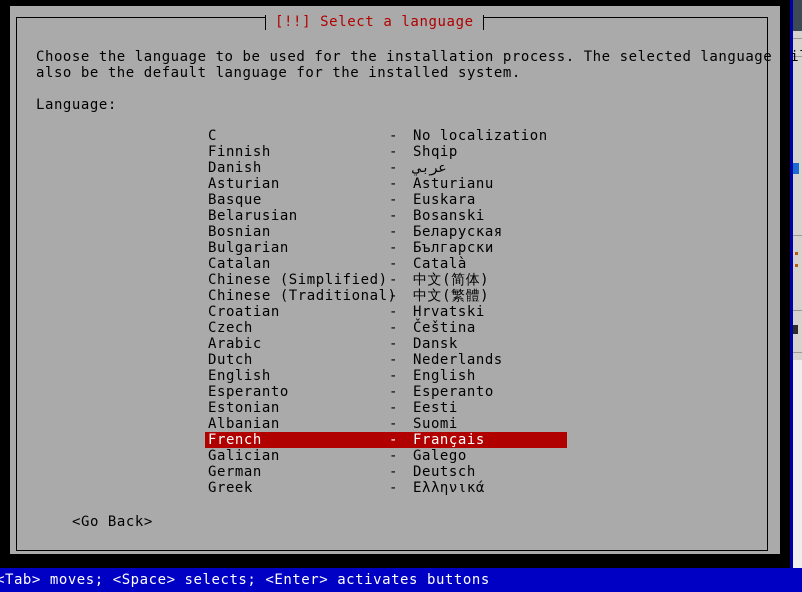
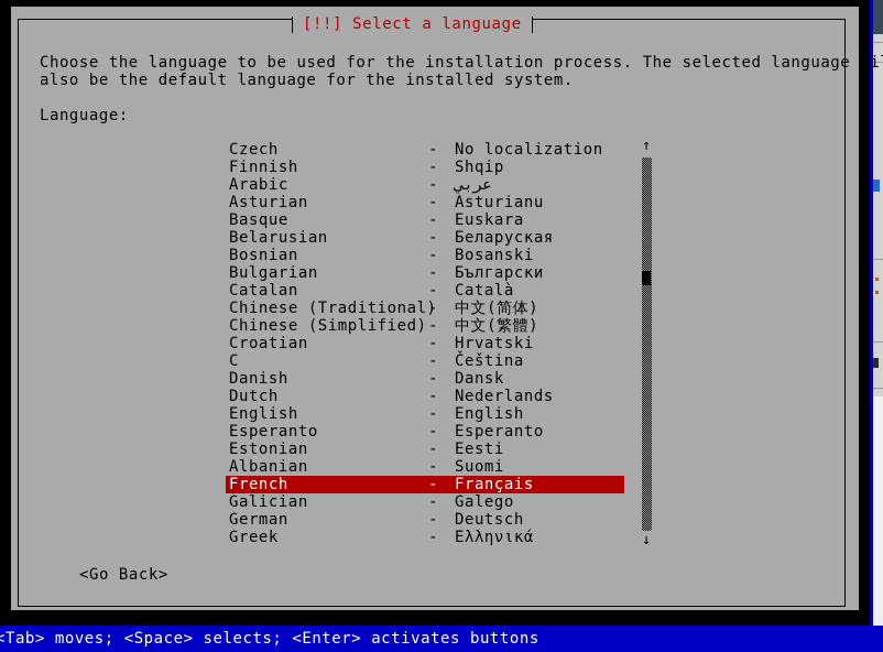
  [!!] Select a language
  Choose the language to be used for the installation process. The selected language wi
  also be the default language for the installed system.
  Language:
- C
+ Czech
  -
  No localization
  Finnish
  -
  Shqip
- Danish
+ Arabic
  -
  عربي
  Asturian
  -
  Asturianu
  Basque
  -
  Euskara
  Belarusian
  -
- Bosanski
+ Беларуская
  Bosnian
  -
- Беларуская
+ Bosanski
  Bulgarian
  -
  Български
  Catalan
  -
  Català
- Chinese (Simplified)
+ Chinese (Traditional)
  -
  中文(简体)
- Chinese (Traditional)
+ Chinese (Simplified)
  -
  中文(繁體)
  Croatian
  -
  Hrvatski
- Czech
+ C
  -
  Čeština
- Arabic
+ Danish
  -
  Dansk
  Dutch
  -
  Nederlands
  English
  -
  English
  Esperanto
  -
  Esperanto
  Estonian
  -
  Eesti
  Albanian
  -
  Suomi
  French
  -
  Français
  Galician
  -
  Galego
  German
  -
  Deutsch
  Greek
  -
  Ελληνικά
+ ↑
+ ↓
  <Go Back>
  <Tab> moves; <Space> selects; <Enter> activates buttons
